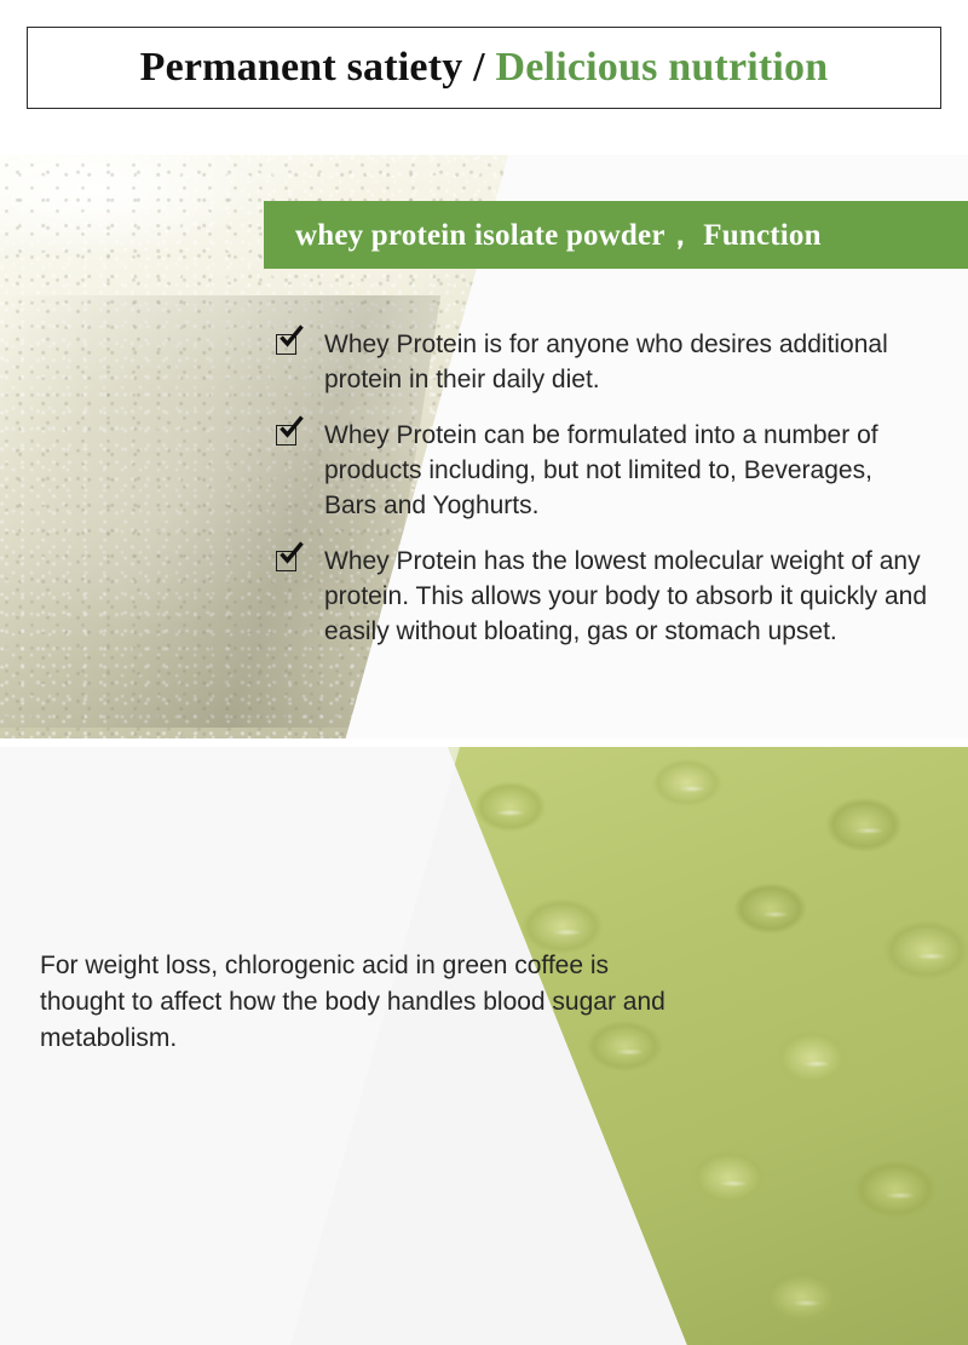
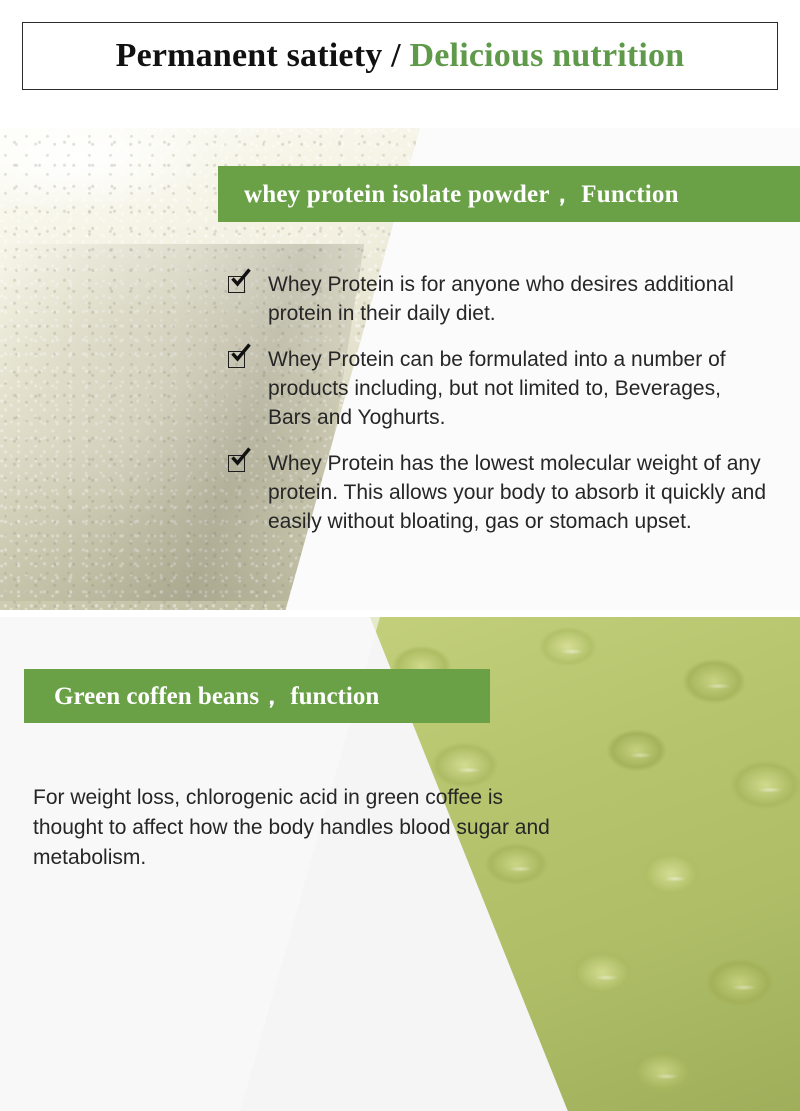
  Permanent satiety / Delicious nutrition
  whey protein isolate powder， Function
  Whey Protein is for anyone who desires additional protein in their daily diet.
  Whey Protein can be formulated into a number of products including, but not limited to, Beverages, Bars and Yoghurts.
  Whey Protein has the lowest molecular weight of any protein. This allows your body to absorb it quickly and easily without bloating, gas or stomach upset.
+ Green coffen beans， function
  For weight loss, chlorogenic acid in green coffee is thought to affect how the body handles blood sugar and metabolism.
